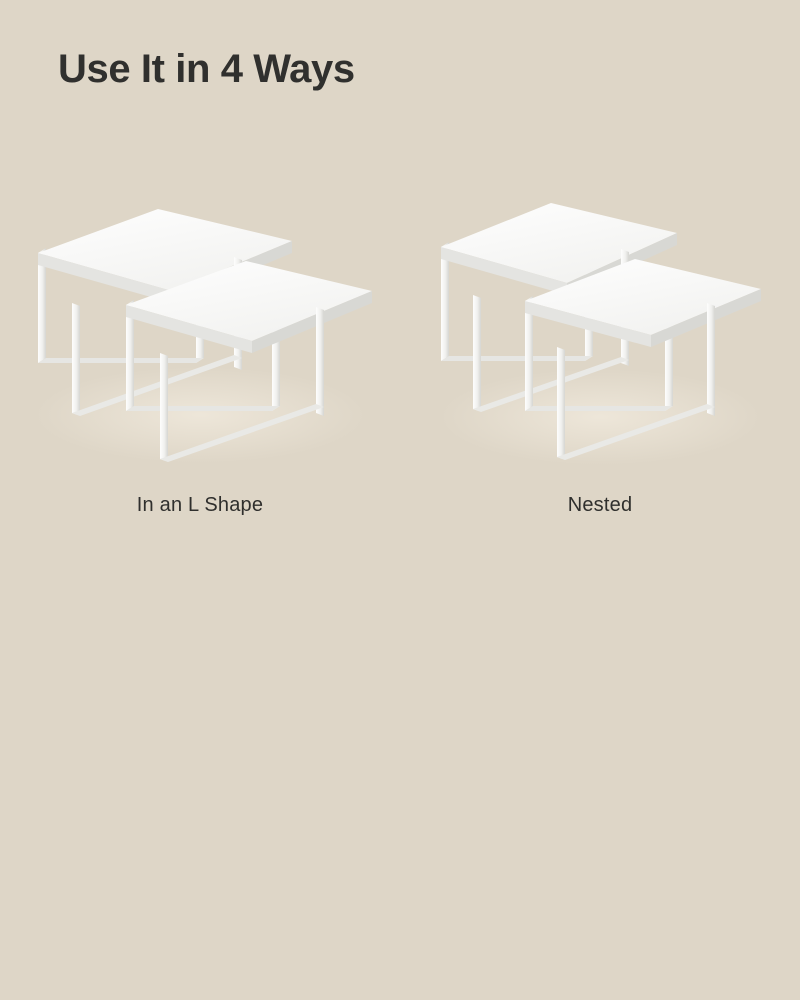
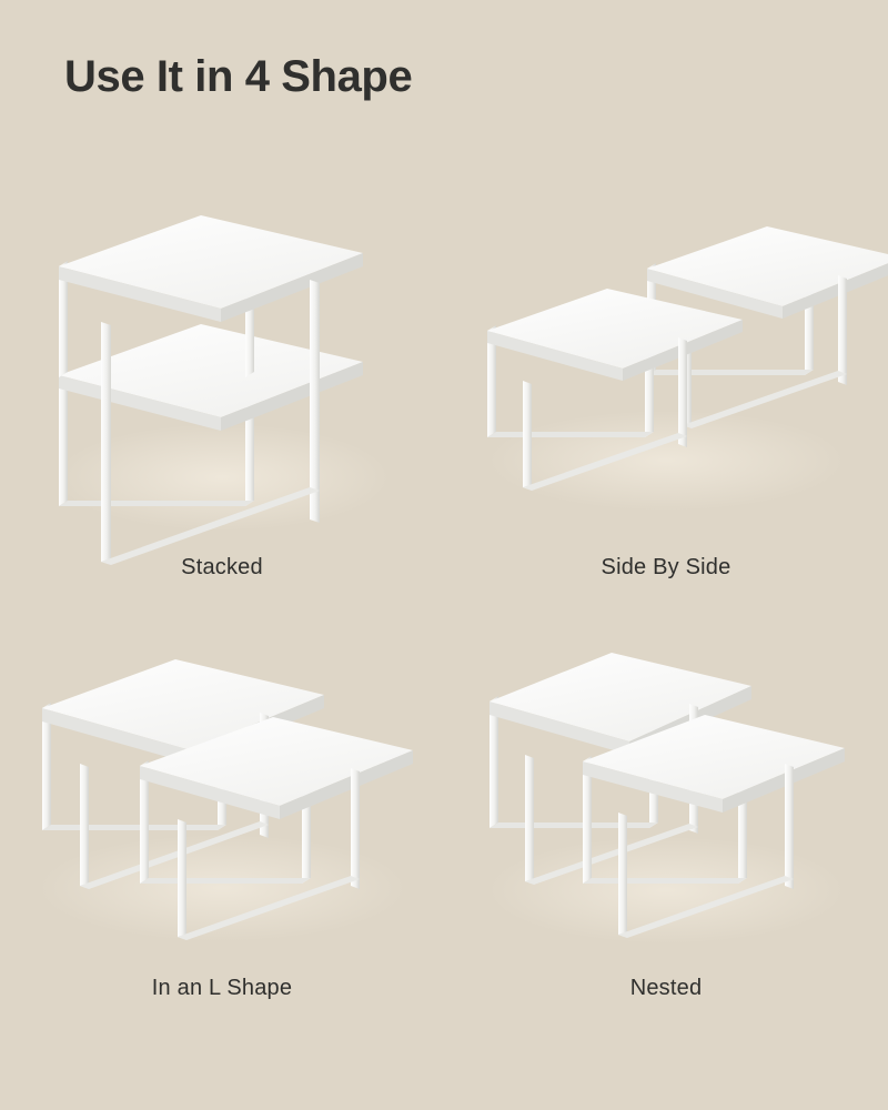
- Use It in 4 Ways
+ Use It in 4 Shape
+ Stacked
+ Side By Side
  In an L Shape
  Nested
